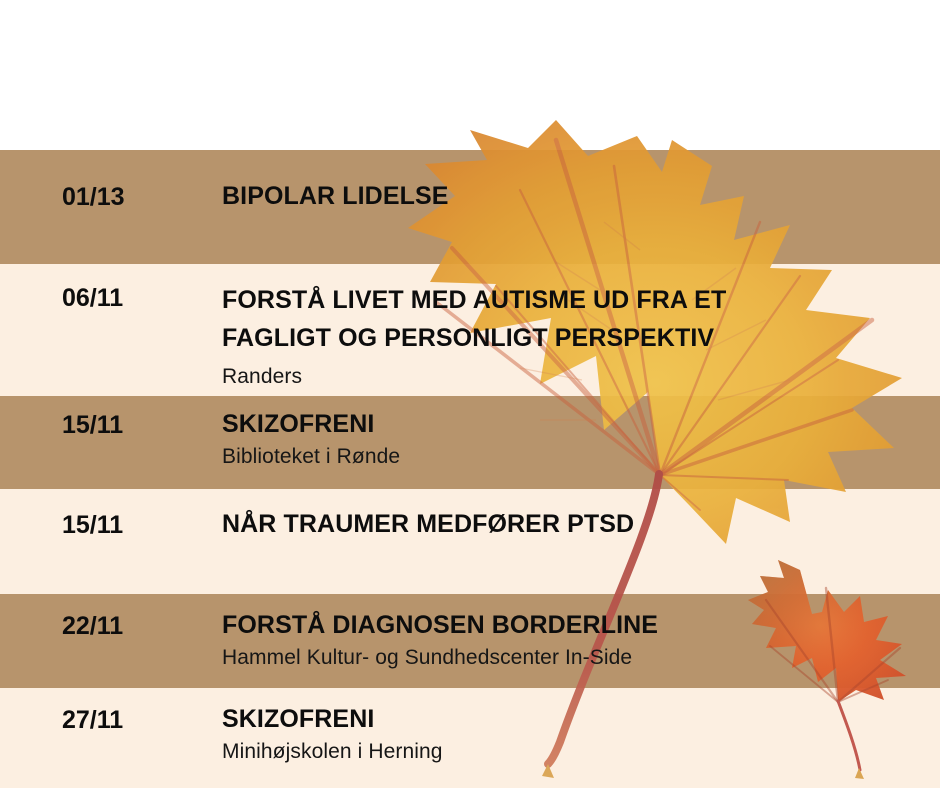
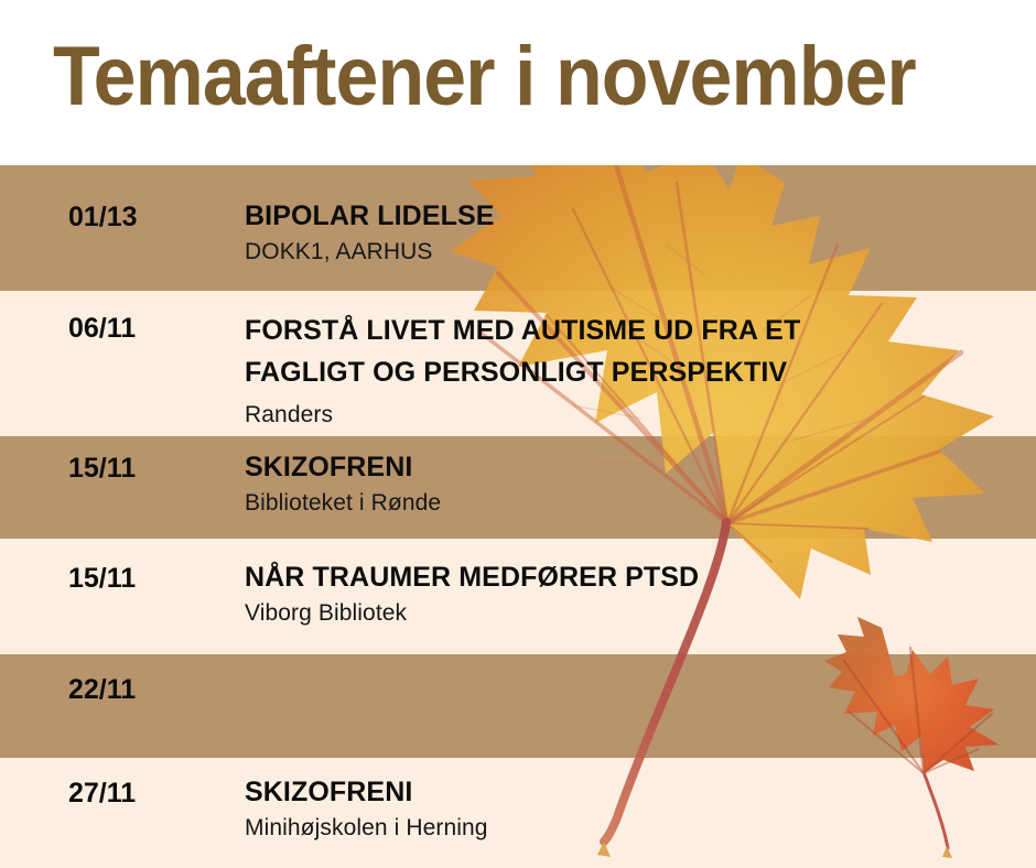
  01/13
  BIPOLAR LIDELSE
+ DOKK1, AARHUS
  06/11
  FORSTÅ LIVET MED AUTISME UD FRA ET
  FAGLIGT OG PERSONLIGT PERSPEKTIV
  Randers
  15/11
  SKIZOFRENI
  Biblioteket i Rønde
  15/11
  NÅR TRAUMER MEDFØRER PTSD
+ Viborg Bibliotek
  22/11
- FORSTÅ DIAGNOSEN BORDERLINE
- Hammel Kultur- og Sundhedscenter In-Side
  27/11
  SKIZOFRENI
  Minihøjskolen i Herning
+ Temaaftener i november
